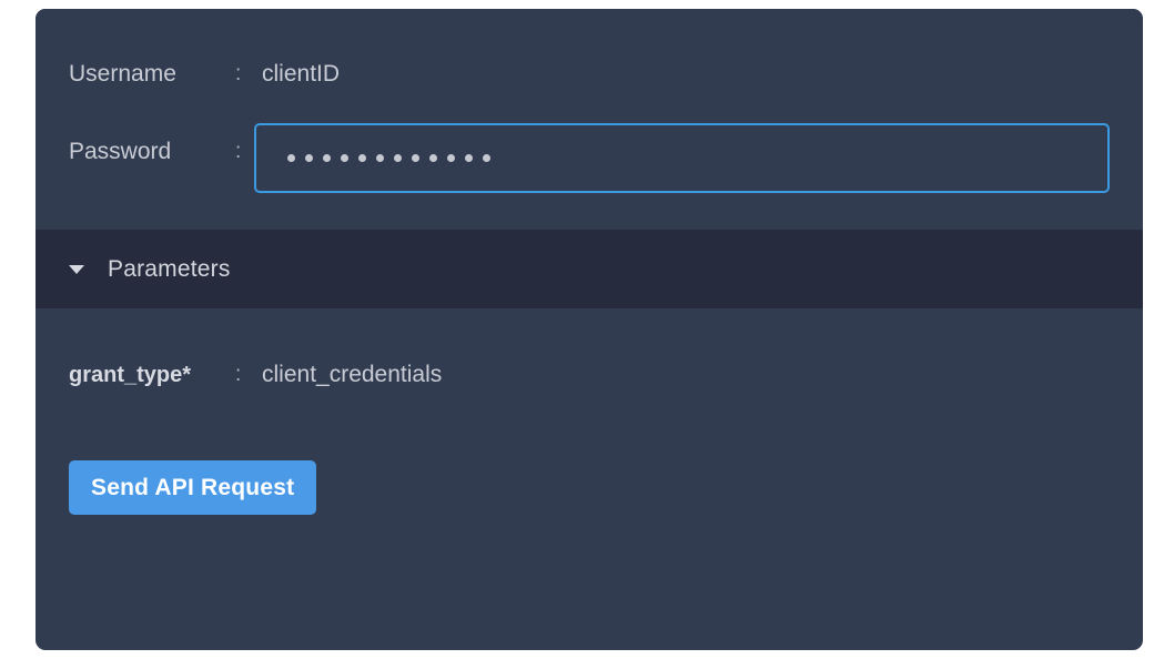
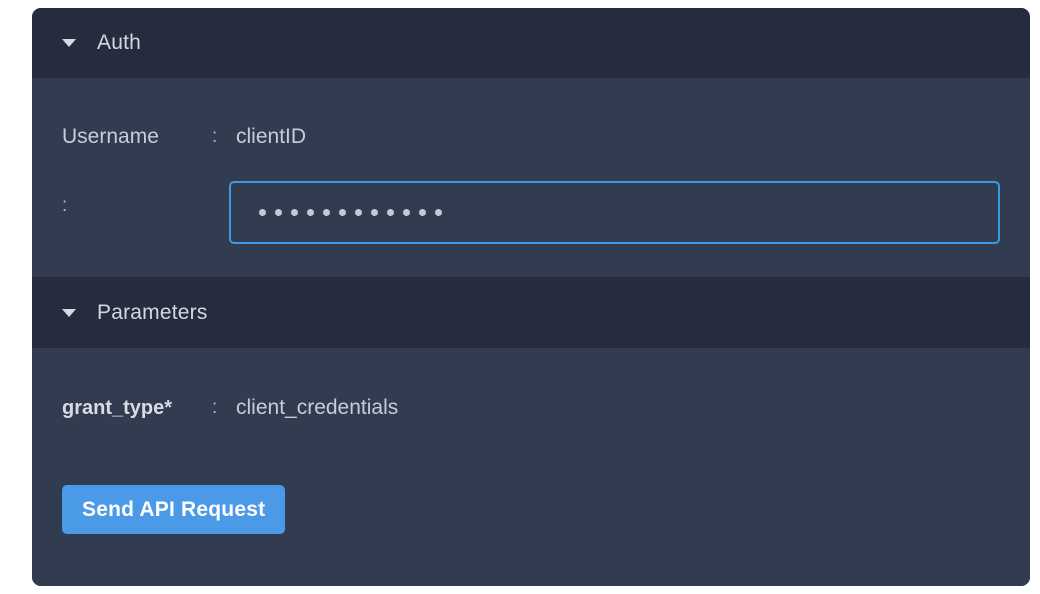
+ Auth
  Username
  :
  clientID
- Password
  :
  Parameters
  grant_type*
  :
  client_credentials
  Send API Request
